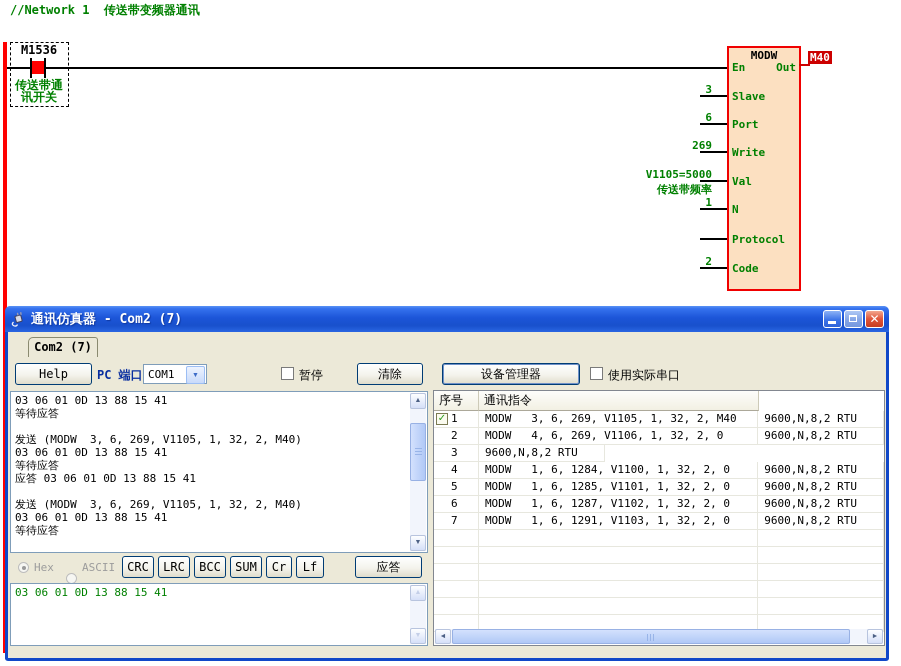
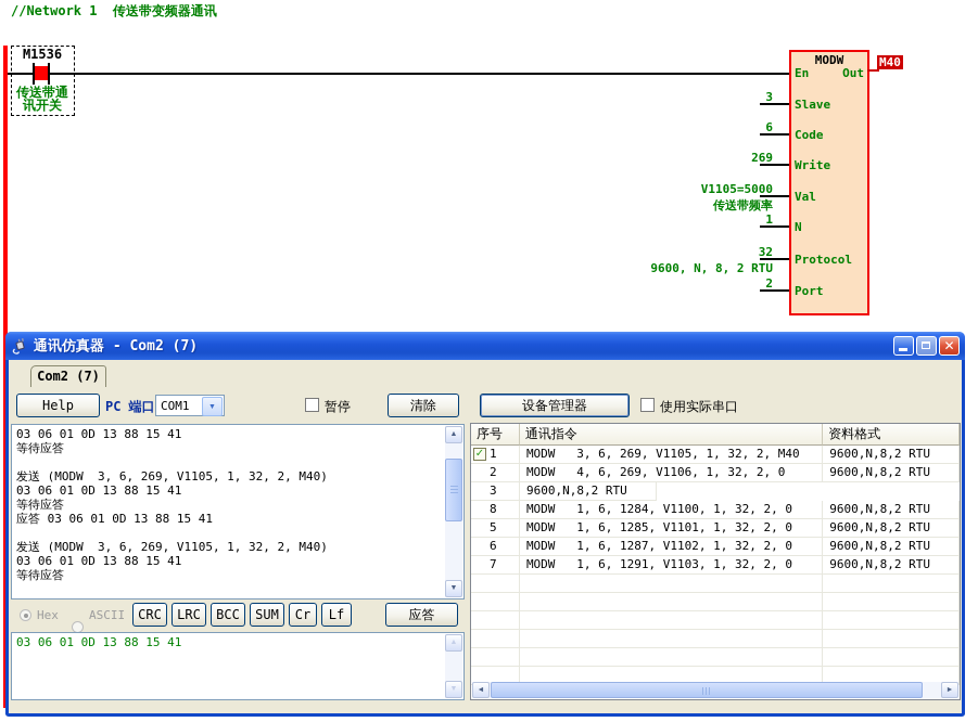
  //Network 1 传送带变频器通讯
  M1536
  传送带通
  讯开关
  MODW
  En
  Out
  Slave
- Port
+ Code
  Write
  Val
  N
  Protocol
- Code
+ Port
  M40
  3
  6
  269
  V1105=5000
  传送带频率
  1
+ 32
+ 9600, N, 8, 2 RTU
  2
  通讯仿真器 - Com2 (7)
  ✕
  Com2 (7)
  Help
  PC 端口
  COM1
  暂停
  清除
  设备管理器
  使用实际串口
  03 06 01 0D 13 88 15 41
  等待应答
  发送 (MODW 3, 6, 269, V1105, 1, 32, 2, M40)
  03 06 01 0D 13 88 15 41
  等待应答
  应答 03 06 01 0D 13 88 15 41
  发送 (MODW 3, 6, 269, V1105, 1, 32, 2, M40)
  03 06 01 0D 13 88 15 41
  等待应答
  Hex
  ASCII
  CRC
  LRC
  BCC
  SUM
  Cr
  Lf
  应答
  03 06 01 0D 13 88 15 41
  序号
  通讯指令
+ 资料格式
  1
  ✓
  MODW 3, 6, 269, V1105, 1, 32, 2, M40
  9600,N,8,2 RTU
  2
  MODW 4, 6, 269, V1106, 1, 32, 2, 0
  9600,N,8,2 RTU
  3
  9600,N,8,2 RTU
- 4
+ 8
  MODW 1, 6, 1284, V1100, 1, 32, 2, 0
  9600,N,8,2 RTU
  5
  MODW 1, 6, 1285, V1101, 1, 32, 2, 0
  9600,N,8,2 RTU
  6
  MODW 1, 6, 1287, V1102, 1, 32, 2, 0
  9600,N,8,2 RTU
  7
  MODW 1, 6, 1291, V1103, 1, 32, 2, 0
  9600,N,8,2 RTU
